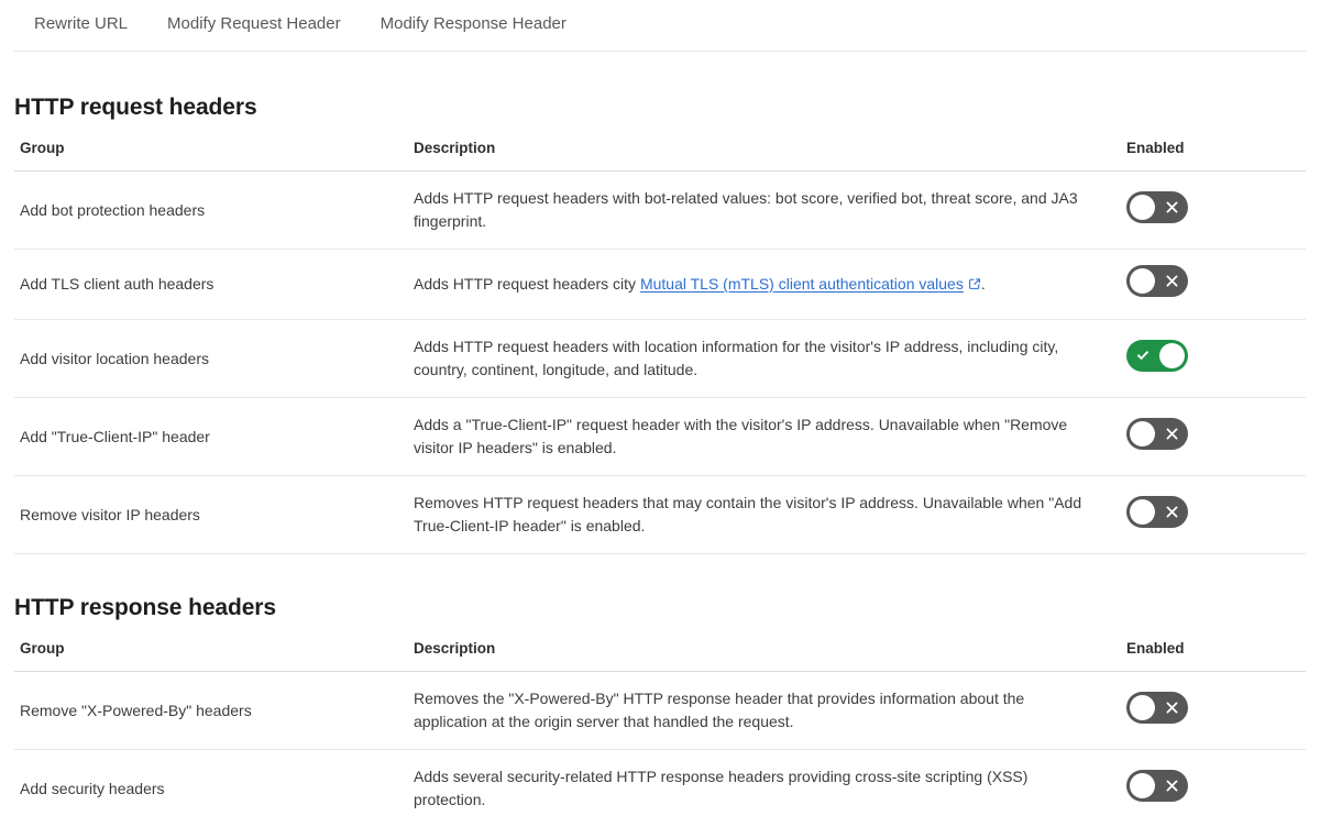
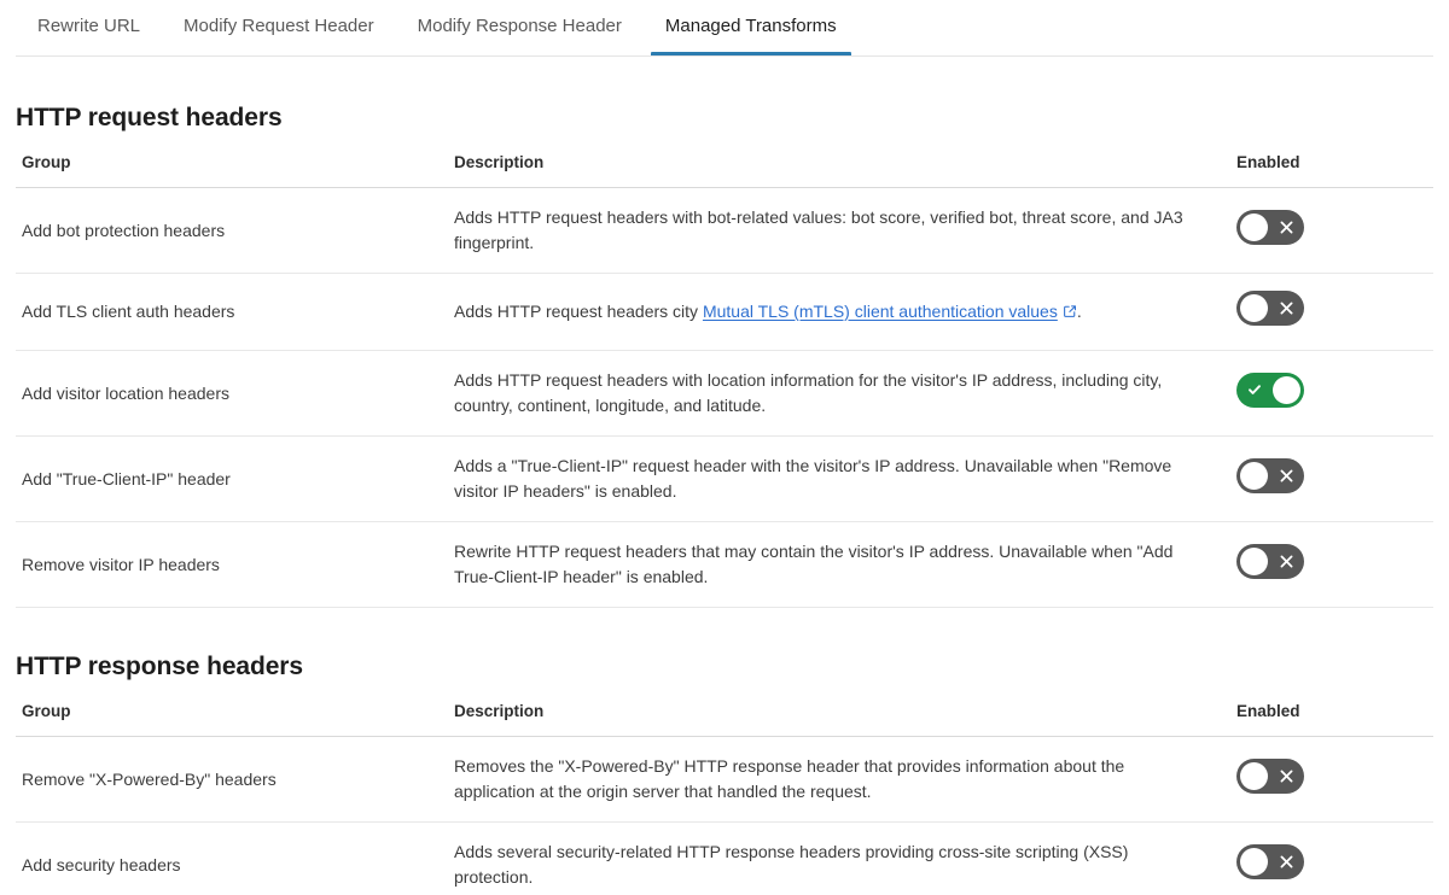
  Rewrite URL
  Modify Request Header
  Modify Response Header
+ Managed Transforms
  HTTP request headers
  Group	Description	Enabled
  Add bot protection headers	Adds HTTP request headers with bot-related values: bot score, verified bot, threat score, and JA3 fingerprint.
  Add TLS client auth headers	Adds HTTP request headers city Mutual TLS (mTLS) client authentication values .
  Add visitor location headers	Adds HTTP request headers with location information for the visitor's IP address, including city, country, continent, longitude, and latitude.
  Add "True-Client-IP" header	Adds a "True-Client-IP" request header with the visitor's IP address. Unavailable when "Remove visitor IP headers" is enabled.
- Remove visitor IP headers	Removes HTTP request headers that may contain the visitor's IP address. Unavailable when "Add True-Client-IP header" is enabled.
+ Remove visitor IP headers	Rewrite HTTP request headers that may contain the visitor's IP address. Unavailable when "Add True-Client-IP header" is enabled.
  HTTP response headers
  Group	Description	Enabled
  Remove "X-Powered-By" headers	Removes the "X-Powered-By" HTTP response header that provides information about the application at the origin server that handled the request.
  Add security headers	Adds several security-related HTTP response headers providing cross-site scripting (XSS) protection.
